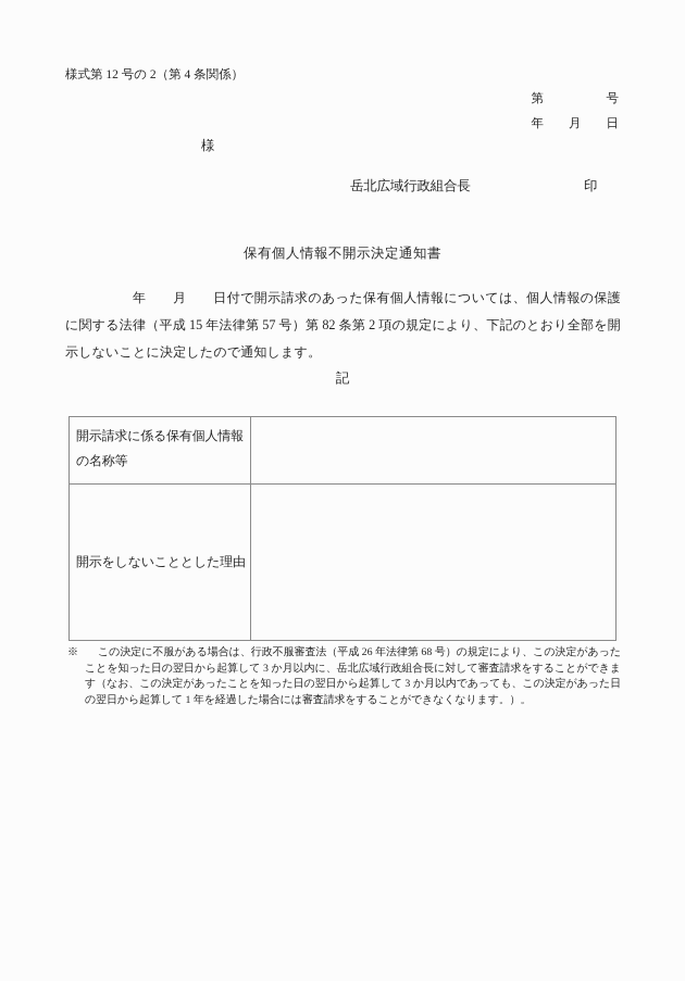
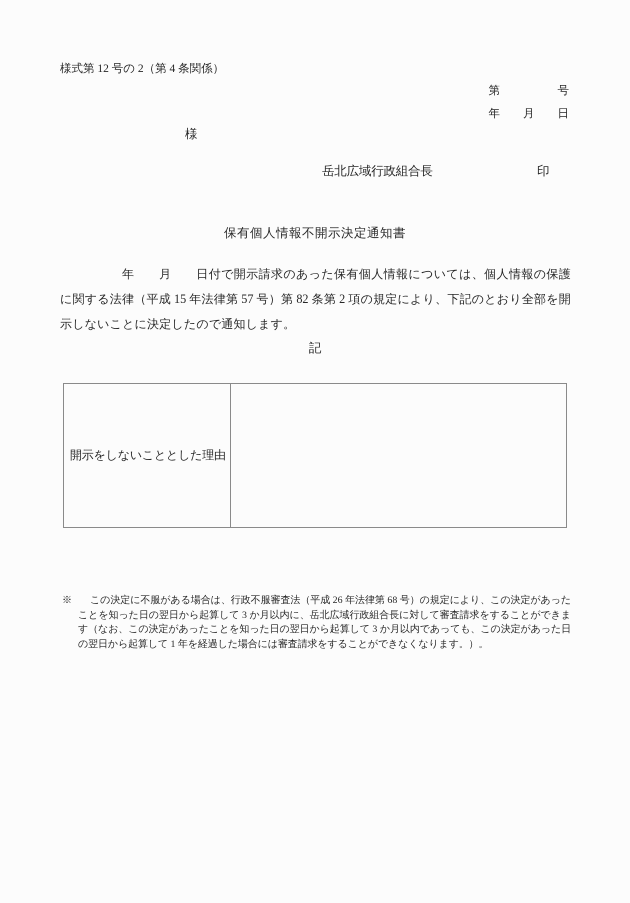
  様式第 12 号の 2（第 4 条関係）
  第 号
  年 月 日
  様
  岳北広域行政組合長
  印
  保有個人情報不開示決定通知書
  年 月 日付で開示請求のあった保有個人情報については、個人情報の保護に関する法律（平成 15 年法律第 57 号）第 82 条第 2 項の規定により、下記のとおり全部を開示しないことに決定したので通知します。
  記
- 開示請求に係る保有個人情報の名称等
  開示をしないこととした理由
  ※
  この決定に不服がある場合は、行政不服審査法（平成 26 年法律第 68 号）の規定により、この決定があったことを知った日の翌日から起算して 3 か月以内に、岳北広域行政組合長に対して審査請求をすることができます（なお、この決定があったことを知った日の翌日から起算して 3 か月以内であっても、この決定があった日の翌日から起算して 1 年を経過した場合には審査請求をすることができなくなります。）。
